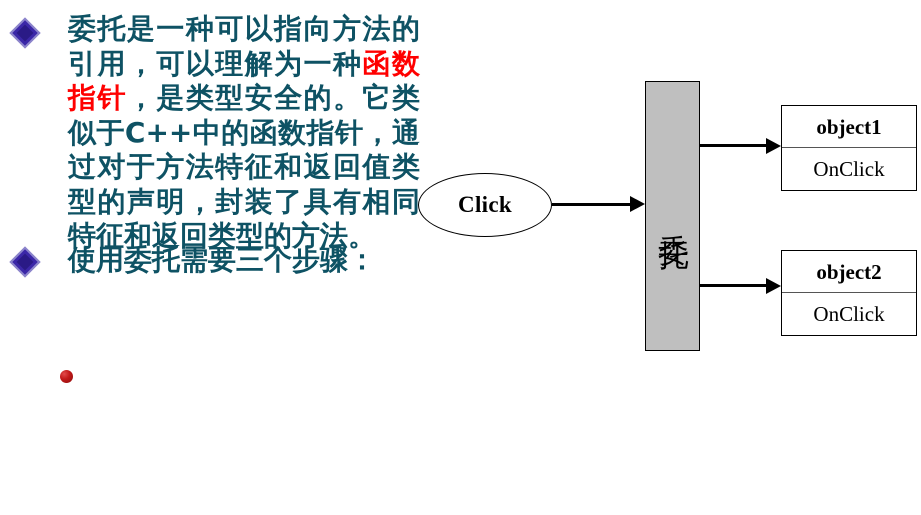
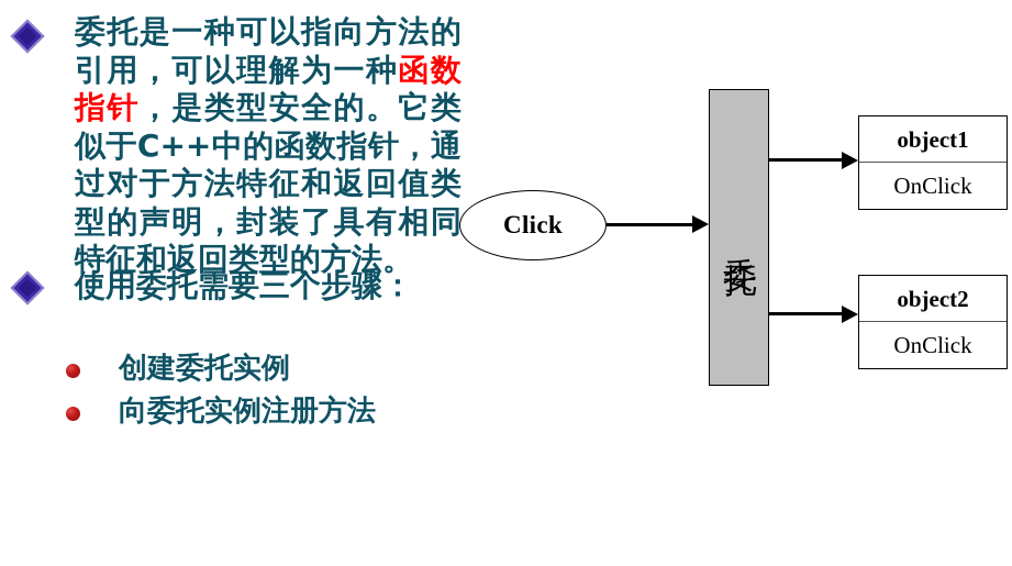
  委托是一种可以指向方法的引用，可以理解为一种函数指针，是类型安全的。它类似于C++中的函数指针，通过对于方法特征和返回值类型的声明，封装了具有相同特征和返回类型的方法。
  使用委托需要三个步骤：
+ 创建委托实例
+ 向委托实例注册方法
  Click
  object1
  OnClick
  object2
  OnClick
